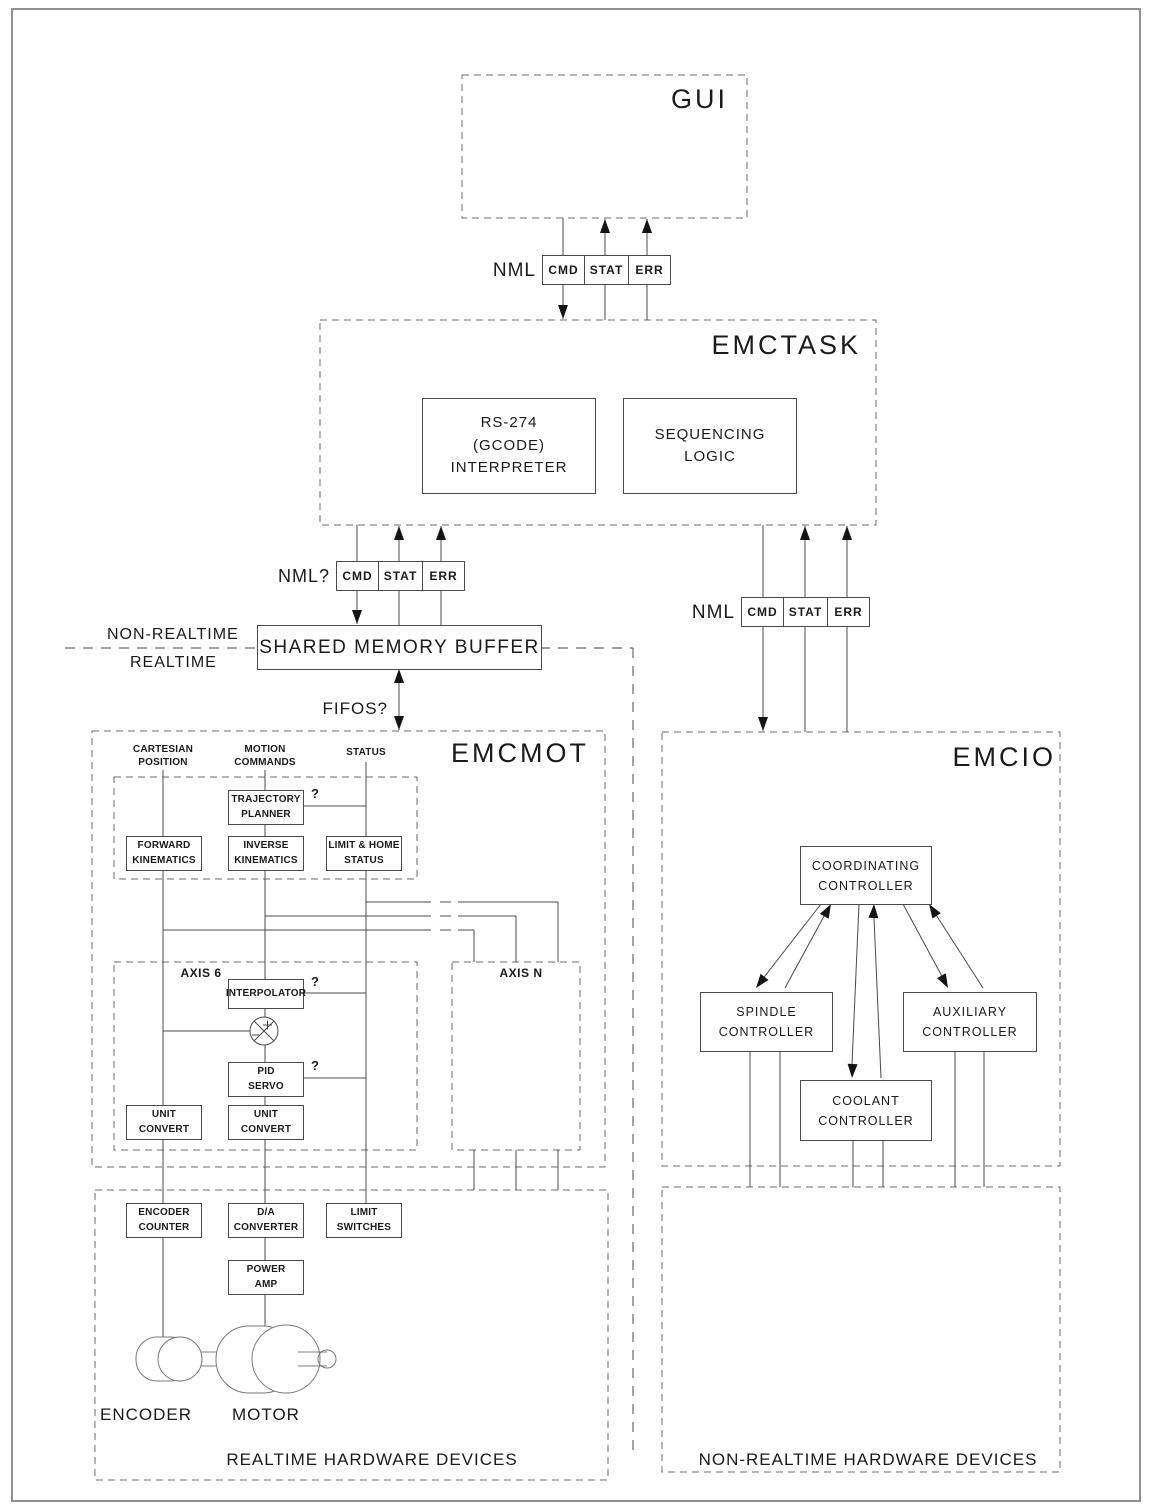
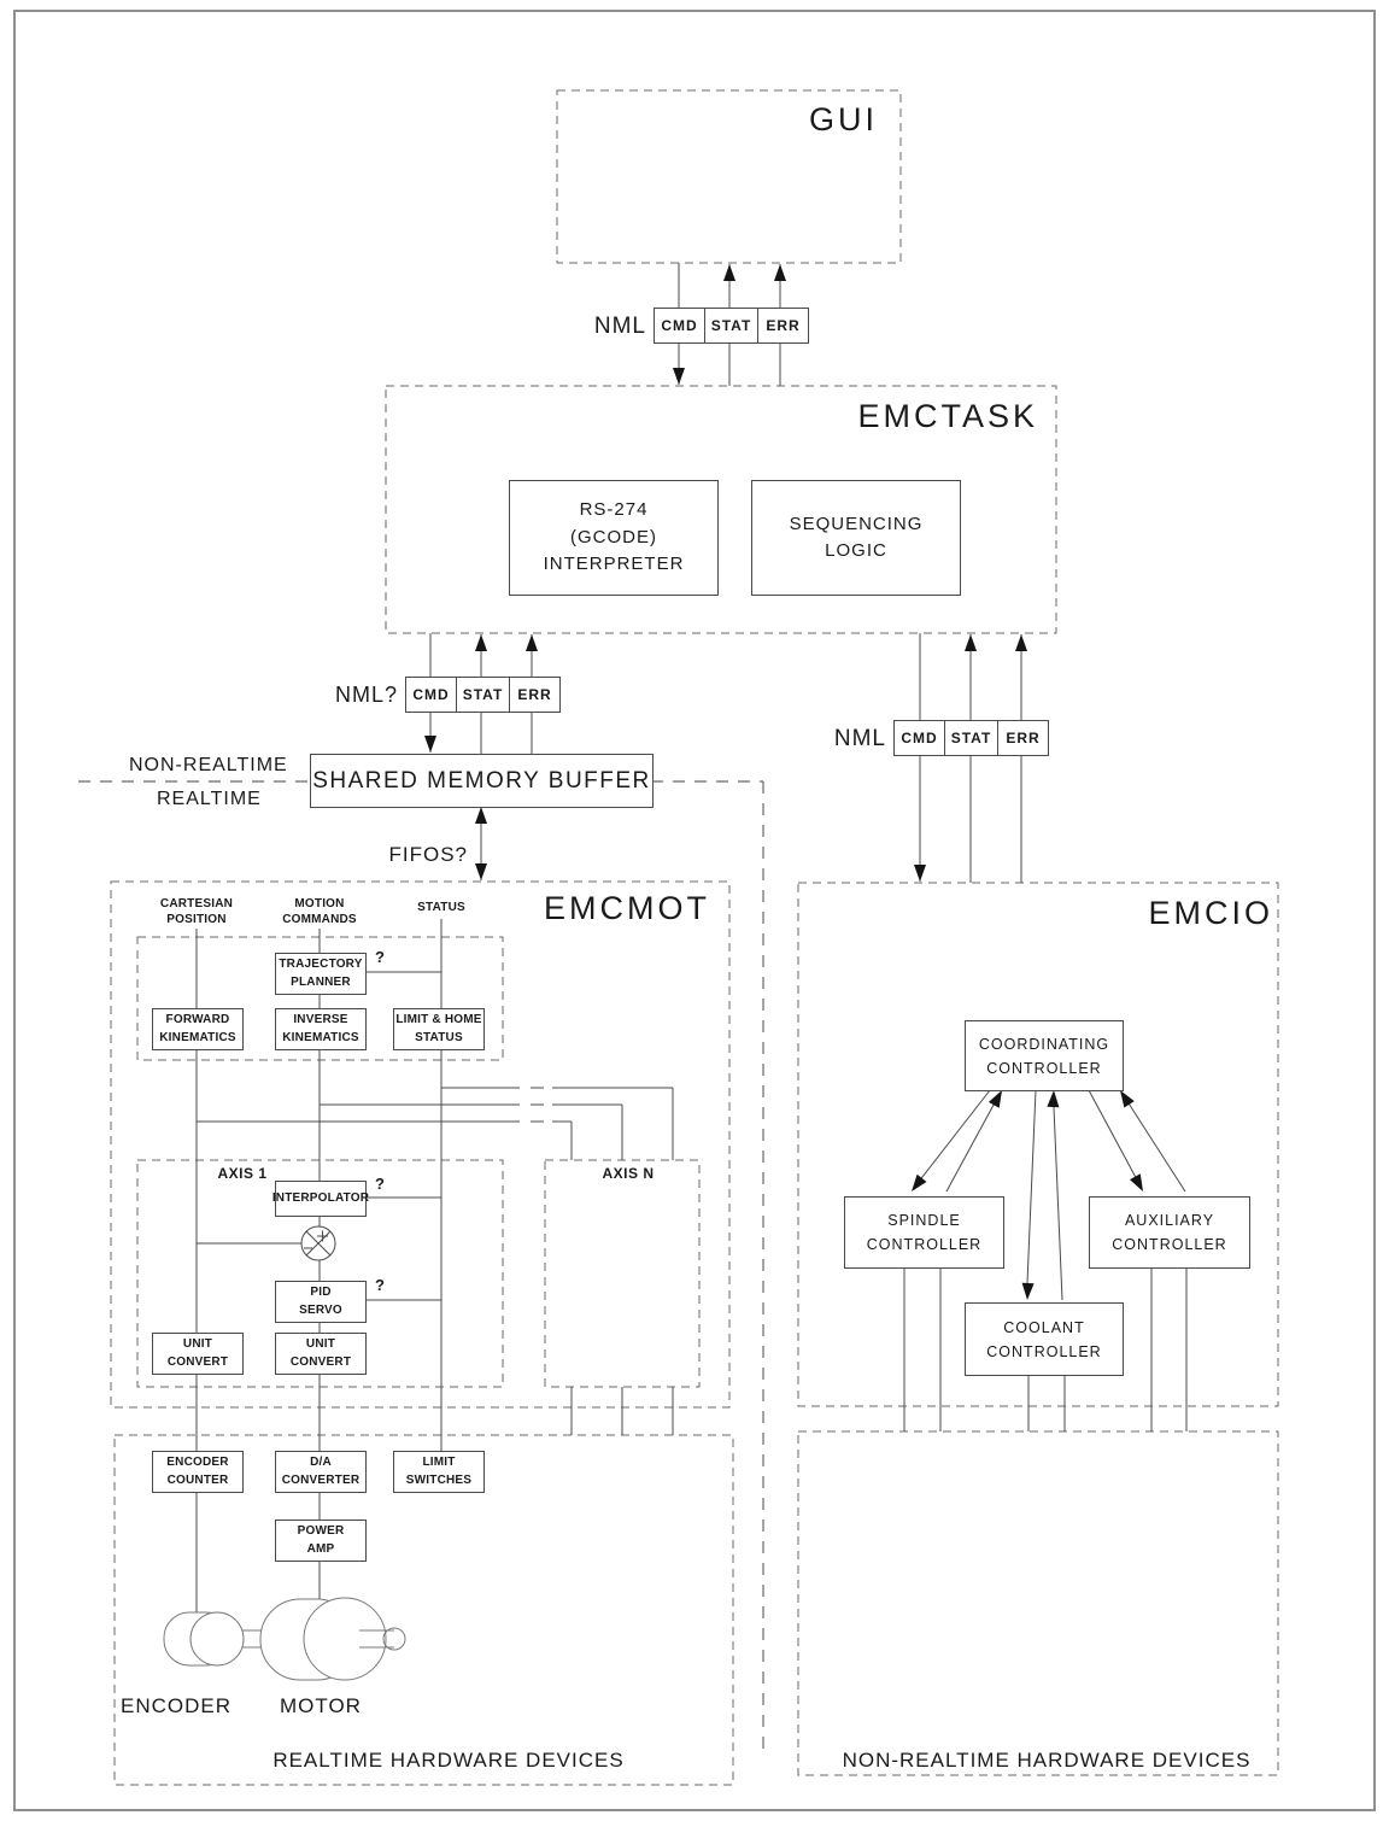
  GUI
  EMCTASK
  EMCMOT
  EMCIO
  NML
  CMD
  STAT
  ERR
  NML?
  CMD
  STAT
  ERR
  NML
  CMD
  STAT
  ERR
  RS-274
  (GCODE)
  INTERPRETER
  SEQUENCING
  LOGIC
  NON-REALTIME
  REALTIME
  SHARED MEMORY BUFFER
  FIFOS?
  CARTESIAN
  POSITION
  MOTION
  COMMANDS
  STATUS
  TRAJECTORY
  PLANNER
  ?
  FORWARD
  KINEMATICS
  INVERSE
  KINEMATICS
  LIMIT & HOME
  STATUS
- AXIS 6
+ AXIS 1
  AXIS N
  INTERPOLATOR
  ?
  PID
  SERVO
  ?
  UNIT
  CONVERT
  UNIT
  CONVERT
  COORDINATING
  CONTROLLER
  SPINDLE
  CONTROLLER
  AUXILIARY
  CONTROLLER
  COOLANT
  CONTROLLER
  ENCODER
  COUNTER
  D/A
  CONVERTER
  LIMIT
  SWITCHES
  POWER
  AMP
  ENCODER
  MOTOR
  REALTIME HARDWARE DEVICES
  NON-REALTIME HARDWARE DEVICES
